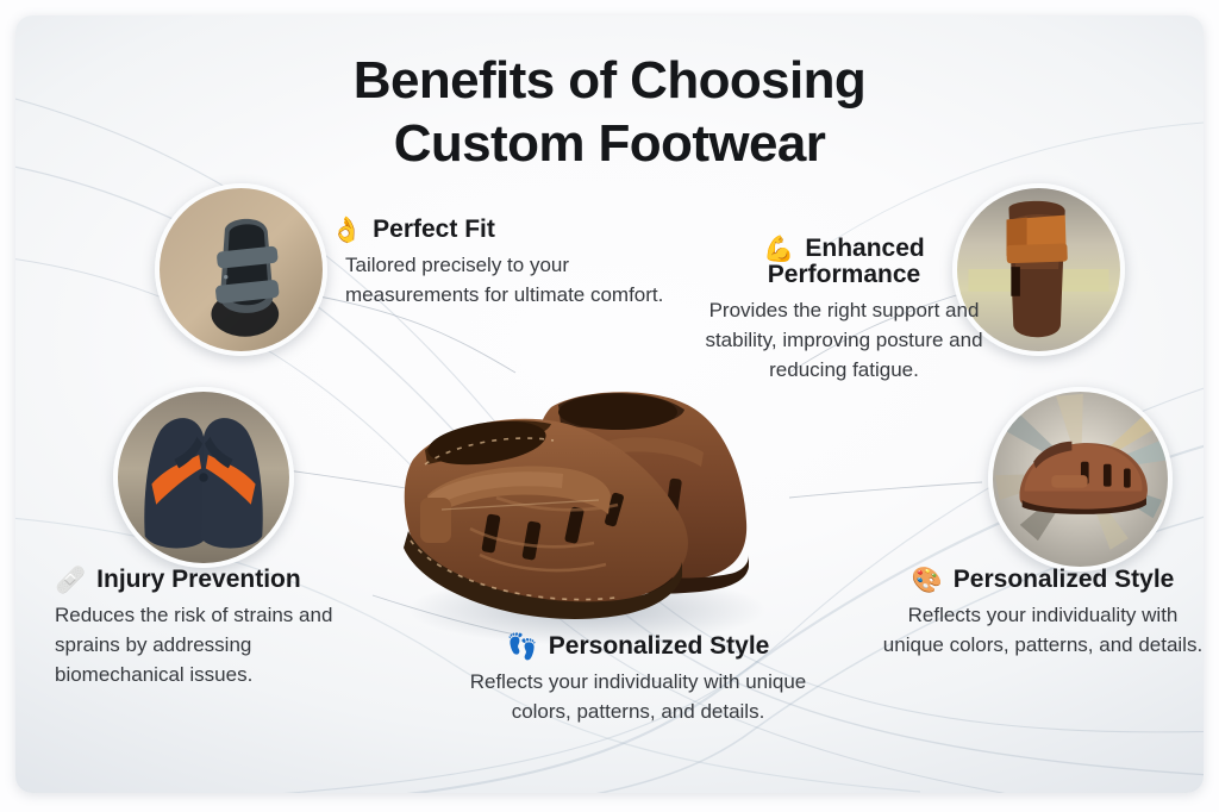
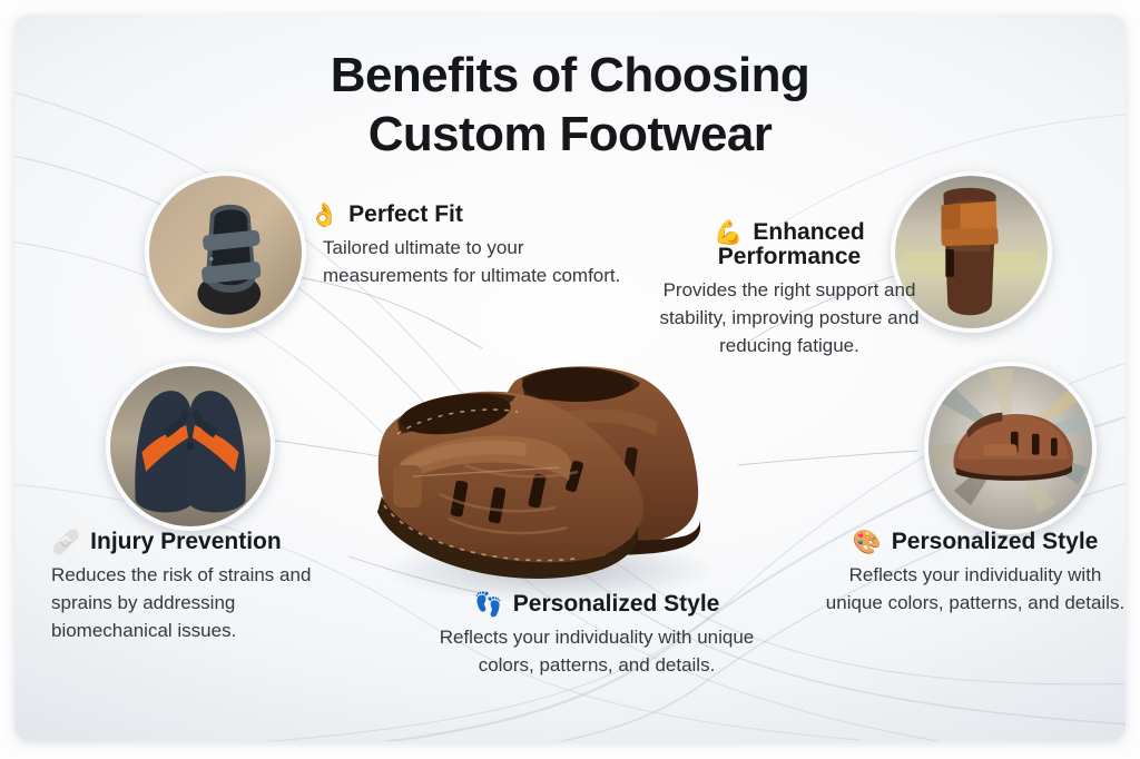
  Benefits of Choosing
  Custom Footwear
  👌
  Perfect Fit
- Tailored precisely to your measurements for ultimate comfort.
+ Tailored ultimate to your measurements for ultimate comfort.
  💪
  Enhanced
  Performance
  Provides the right support and stability, improving posture and reducing fatigue.
  🩹
  Injury Prevention
  Reduces the risk of strains and sprains by addressing biomechanical issues.
  👣
  Personalized Style
  Reflects your individuality with unique colors, patterns, and details.
  🎨
  Personalized Style
  Reflects your individuality with unique colors, patterns, and details.
